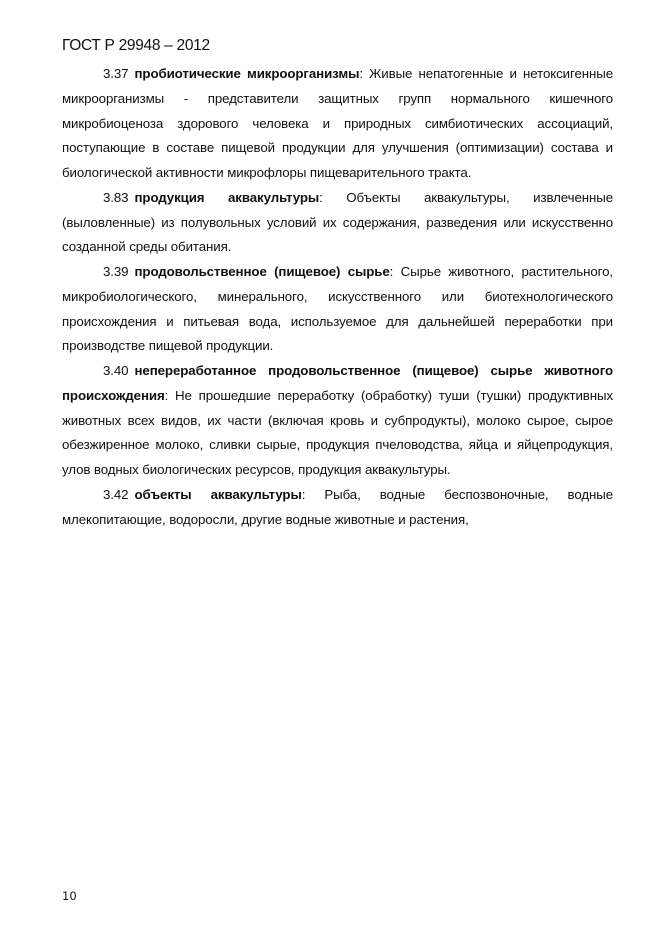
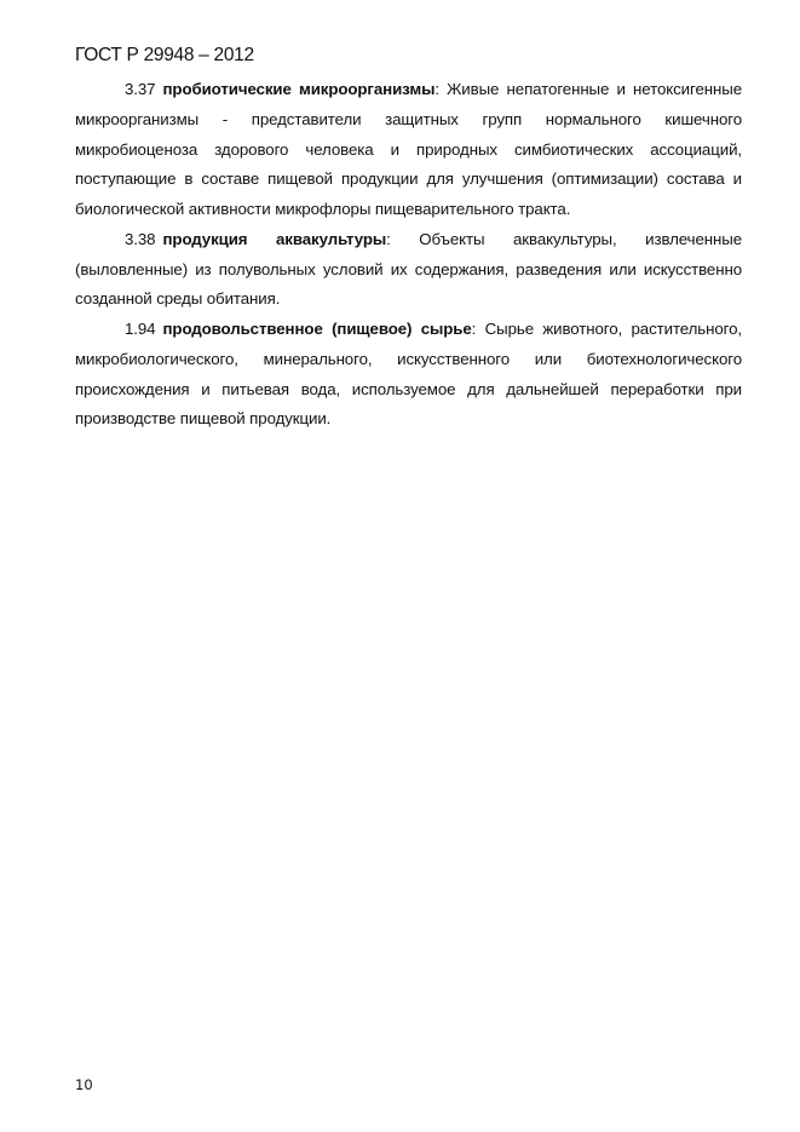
  ГОСТ Р 29948 – 2012
  3.37 пробиотические микроорганизмы: Живые непатогенные и нетоксигенные микроорганизмы - представители защитных групп нормального кишечного микробиоценоза здорового человека и природных симбиотических ассоциаций, поступающие в составе пищевой продукции для улучшения (оптимизации) состава и биологической активности микрофлоры пищеварительного тракта.
- 3.83 продукция аквакультуры: Объекты аквакультуры, извлеченные (выловленные) из полувольных условий их содержания, разведения или искусственно созданной среды обитания.
+ 3.38 продукция аквакультуры: Объекты аквакультуры, извлеченные (выловленные) из полувольных условий их содержания, разведения или искусственно созданной среды обитания.
- 3.39 продовольственное (пищевое) сырье: Сырье животного, растительного, микробиологического, минерального, искусственного или биотехнологического происхождения и питьевая вода, используемое для дальнейшей переработки при производстве пищевой продукции.
+ 1.94 продовольственное (пищевое) сырье: Сырье животного, растительного, микробиологического, минерального, искусственного или биотехнологического происхождения и питьевая вода, используемое для дальнейшей переработки при производстве пищевой продукции.
- 3.40 непереработанное продовольственное (пищевое) сырье животного происхождения: Не прошедшие переработку (обработку) туши (тушки) продуктивных животных всех видов, их части (включая кровь и субпродукты), молоко сырое, сырое обезжиренное молоко, сливки сырые, продукция пчеловодства, яйца и яйцепродукция, улов водных биологических ресурсов, продукция аквакультуры.
- 3.42 объекты аквакультуры: Рыба, водные беспозвоночные, водные млекопитающие, водоросли, другие водные животные и растения,
  10
